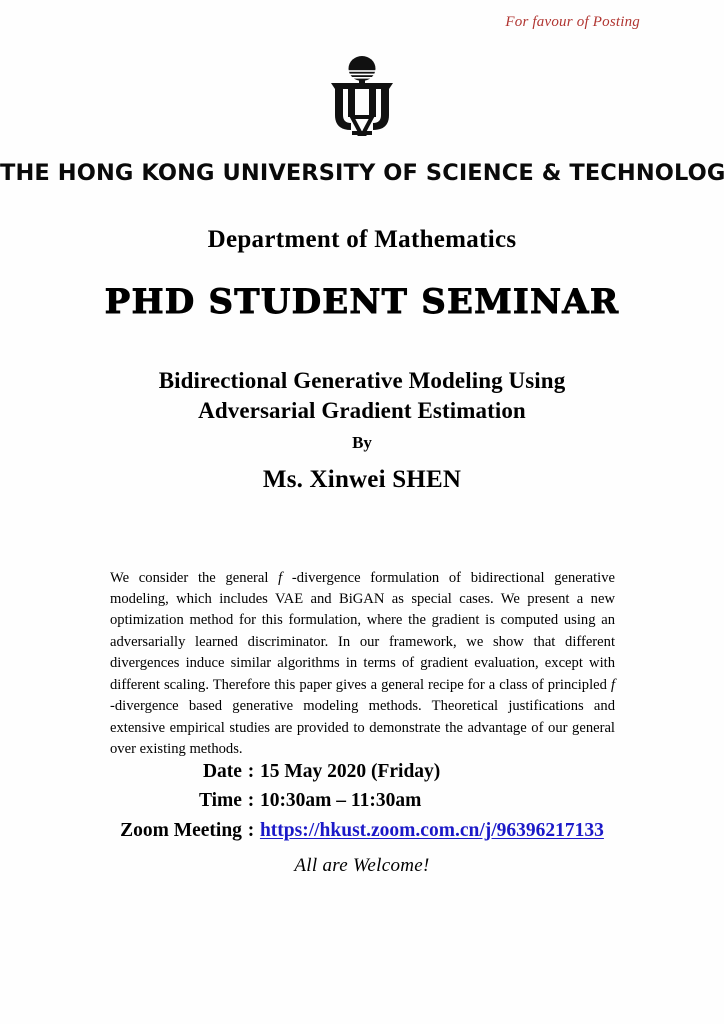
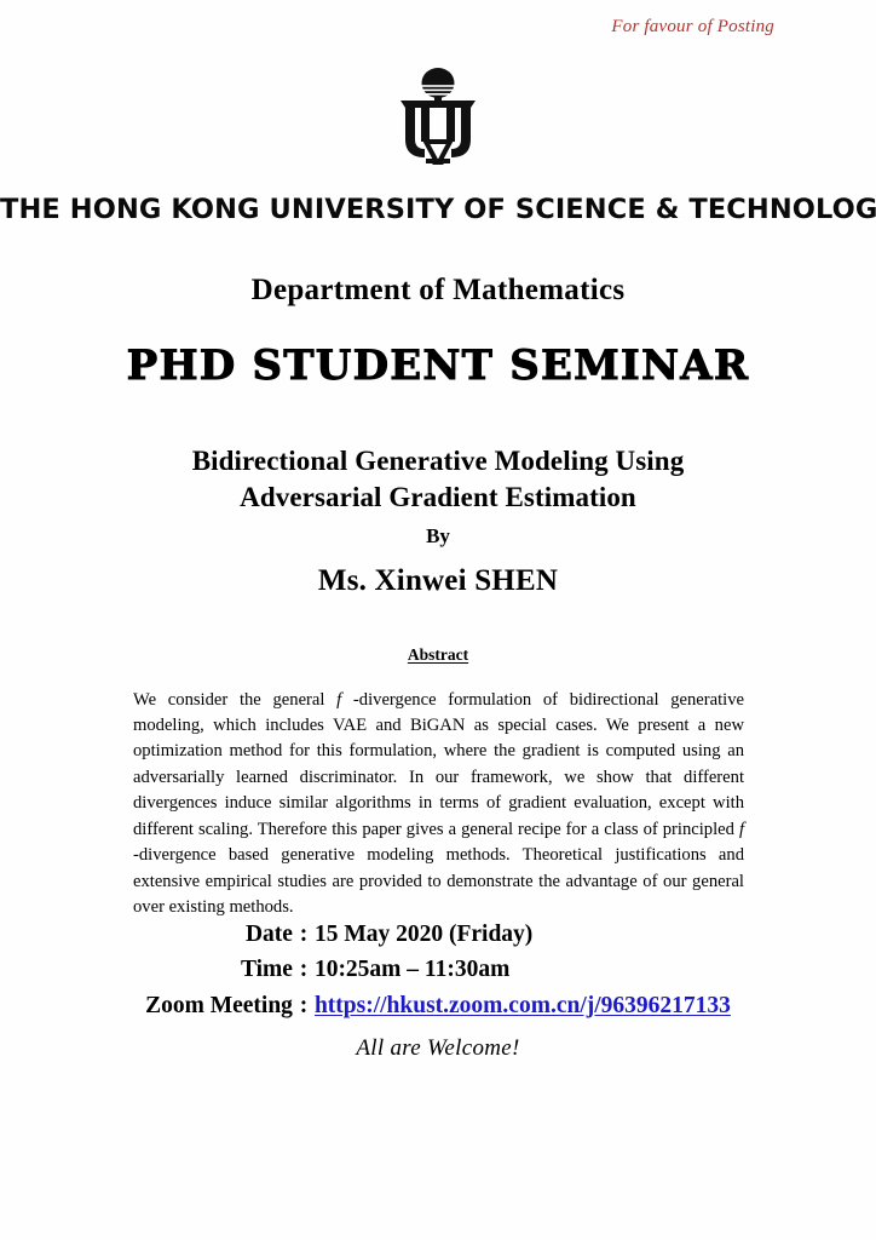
  For favour of Posting
  THE HONG KONG UNIVERSITY OF SCIENCE & TECHNOLOG
  Department of Mathematics
  PHD STUDENT SEMINAR
  Bidirectional Generative Modeling Using
  Adversarial Gradient Estimation
  By
  Ms. Xinwei SHEN
+ Abstract
  We consider the general f -divergence formulation of bidirectional generative modeling, which includes VAE and BiGAN as special cases. We present a new optimization method for this formulation, where the gradient is computed using an adversarially learned discriminator. In our framework, we show that different divergences induce similar algorithms in terms of gradient evaluation, except with different scaling. Therefore this paper gives a general recipe for a class of principled f -divergence based generative modeling methods. Theoretical justifications and extensive empirical studies are provided to demonstrate the advantage of our general over existing methods.
  Date	:	15 May 2020 (Friday)
- Time	:	10:30am – 11:30am
+ Time	:	10:25am – 11:30am
  Zoom Meeting	:	https://hkust.zoom.com.cn/j/96396217133
  All are Welcome!
